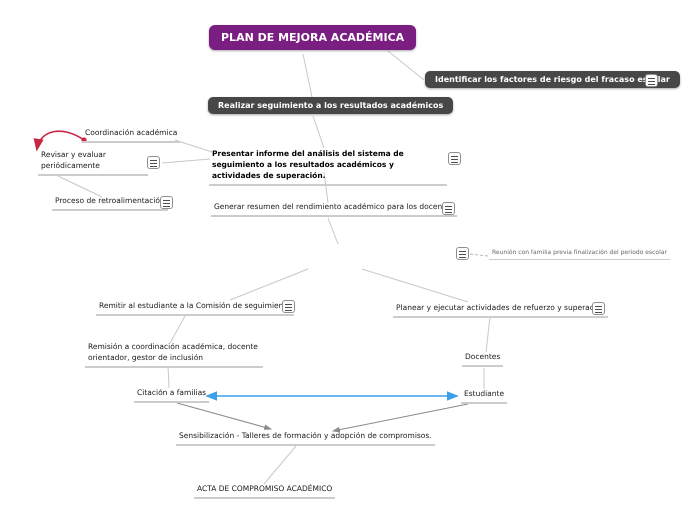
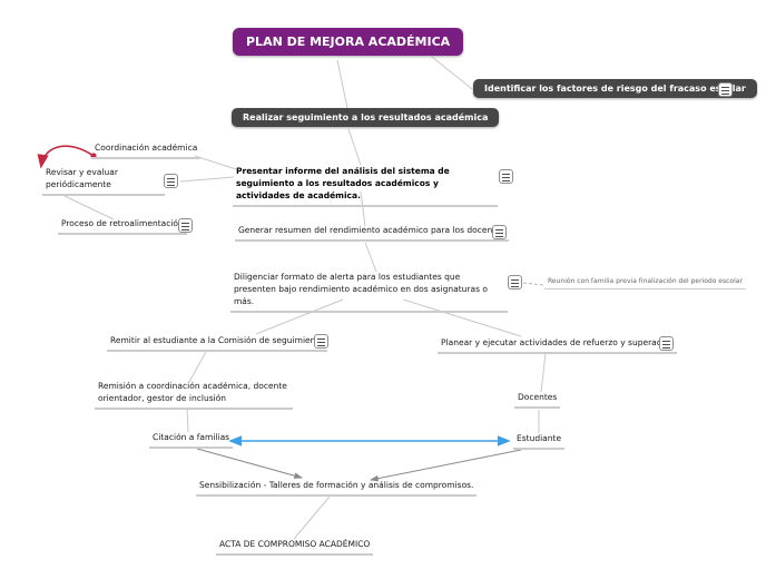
  PLAN DE MEJORA ACADÉMICA
  Identificar los factores de riesgo del fracaso elar
- Realizar seguimiento a los resultados académicos
+ Realizar seguimiento a los resultados académica
  Coordinación académica
  Revisar y evaluar periódicamente
  Proceso de retroalimentació
- Presentar informe del análisis del sistema de seguimiento a los resultados académicos y actividades de superación.
+ Presentar informe del análisis del sistema de seguimiento a los resultados académicos y actividades de académica.
  Generar resumen del rendimiento académico para los docen
+ Diligenciar formato de alerta para los estudiantes que presenten bajo rendimiento académico en dos asignaturas o más.
  Remitir al estudiante a la Comisión de seguimie
  Planear y ejecutar actividades de refuerzo y supera
  Remisión a coordinación académica, docente orientador, gestor de inclusión
  Docentes
  Citación a familias
  Estudiante
- Sensibilización - Talleres de formación y adopción de compromisos.
+ Sensibilización - Talleres de formación y análisis de compromisos.
  ACTA DE COMPROMISO ACADÉMICO
